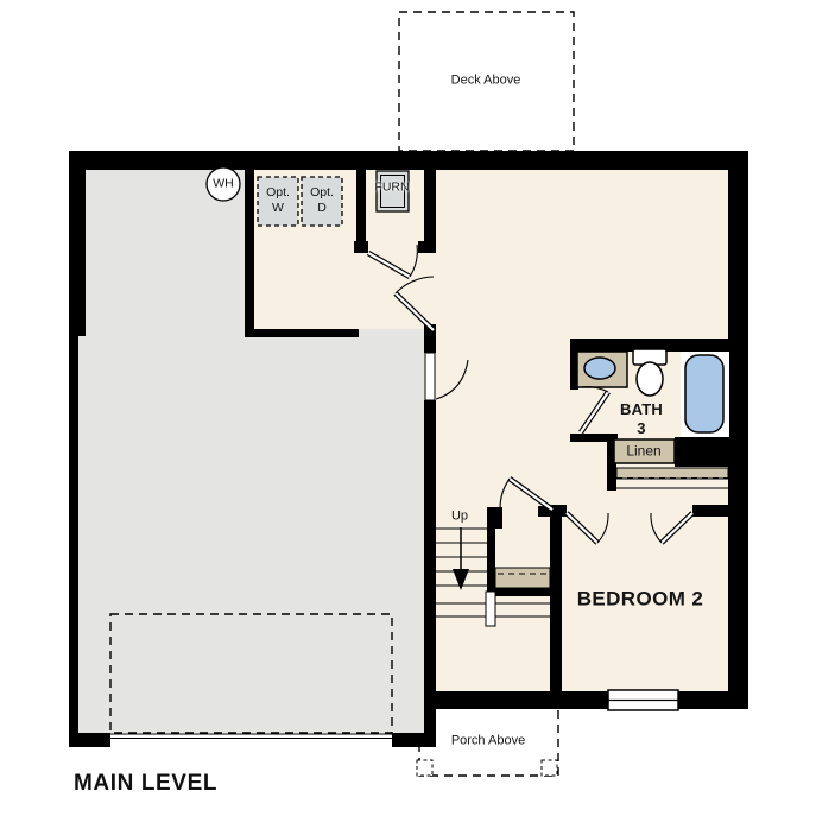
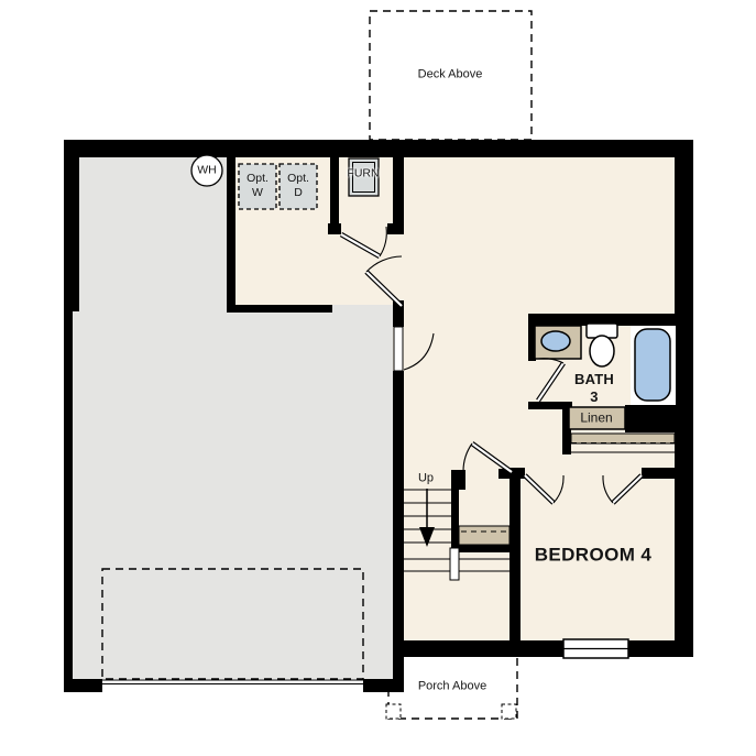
  Deck Above
  FURN
  WH
  Opt.
  W
  Opt.
  D
  BATH
  3
  Linen
- BEDROOM 2
+ BEDROOM 4
  Up
  Porch Above
- MAIN LEVEL
